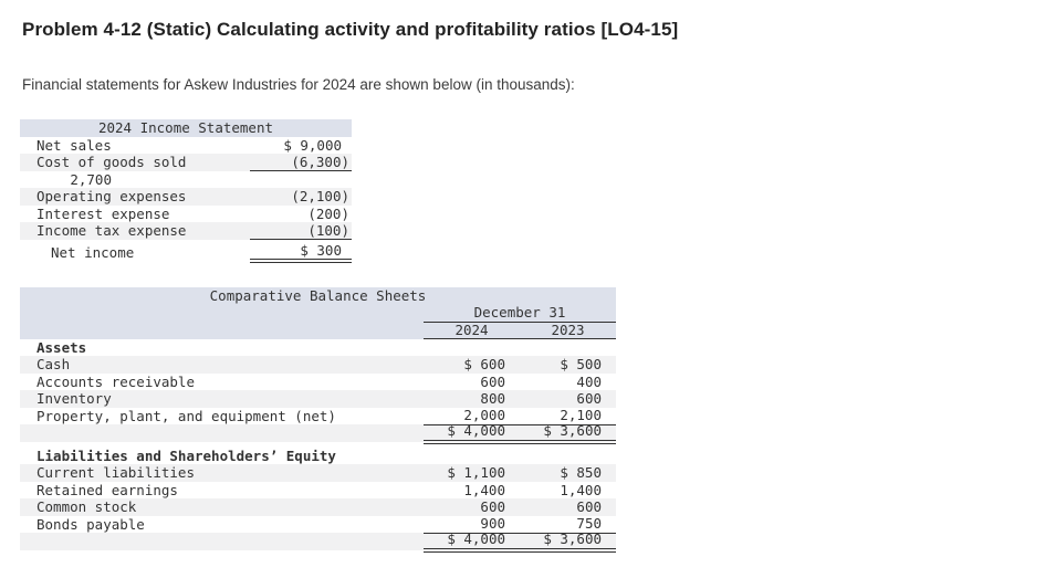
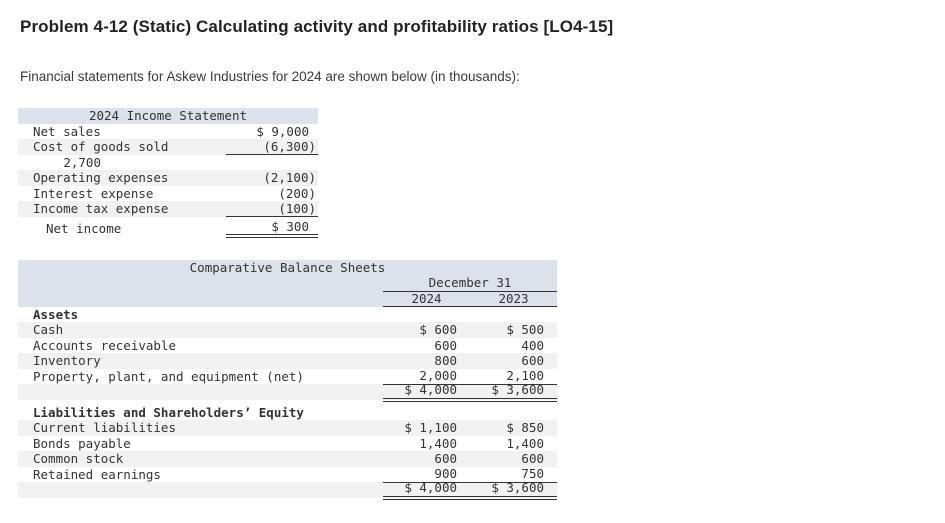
  Problem 4-12 (Static) Calculating activity and profitability ratios [LO4-15]
  Financial statements for Askew Industries for 2024 are shown below (in thousands):
  2024 Income Statement
  Net sales
  $ 9,000
  Cost of goods sold
  (6,300)
  2,700
  Operating expenses
  (2,100)
  Interest expense
  (200)
  Income tax expense
  (100)
  Net income
  $ 300
  Comparative Balance Sheets
  December 31
  2024
  2023
  Assets
  Cash
  $ 600
  $ 500
  Accounts receivable
  600
  400
  Inventory
  800
  600
  Property, plant, and equipment (net)
  2,000
  2,100
  $ 4,000
  $ 3,600
  Liabilities and Shareholders’ Equity
  Current liabilities
  $ 1,100
  $ 850
- Retained earnings
+ Bonds payable
  1,400
  1,400
  Common stock
  600
  600
- Bonds payable
+ Retained earnings
  900
  750
  $ 4,000
  $ 3,600
